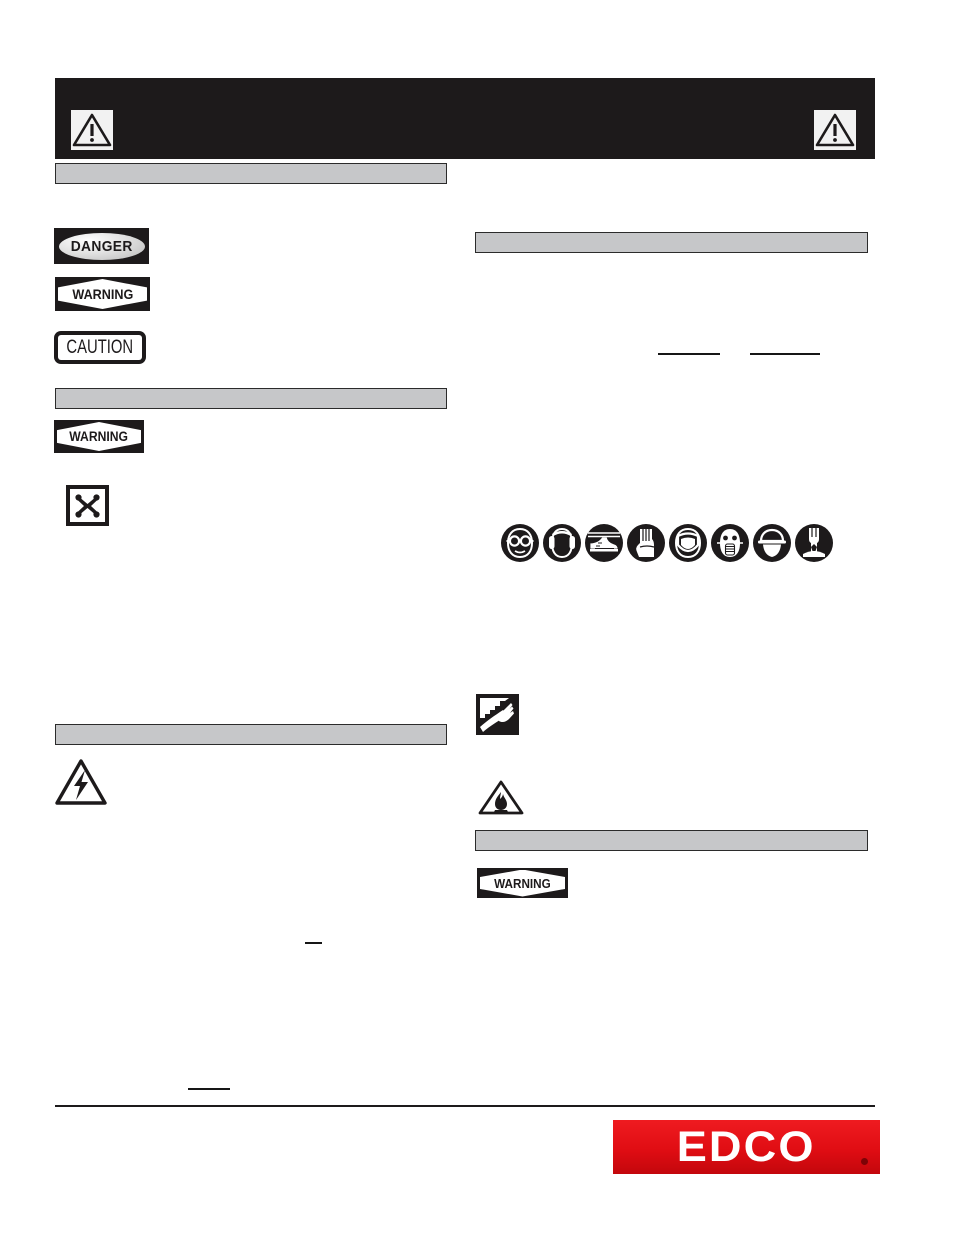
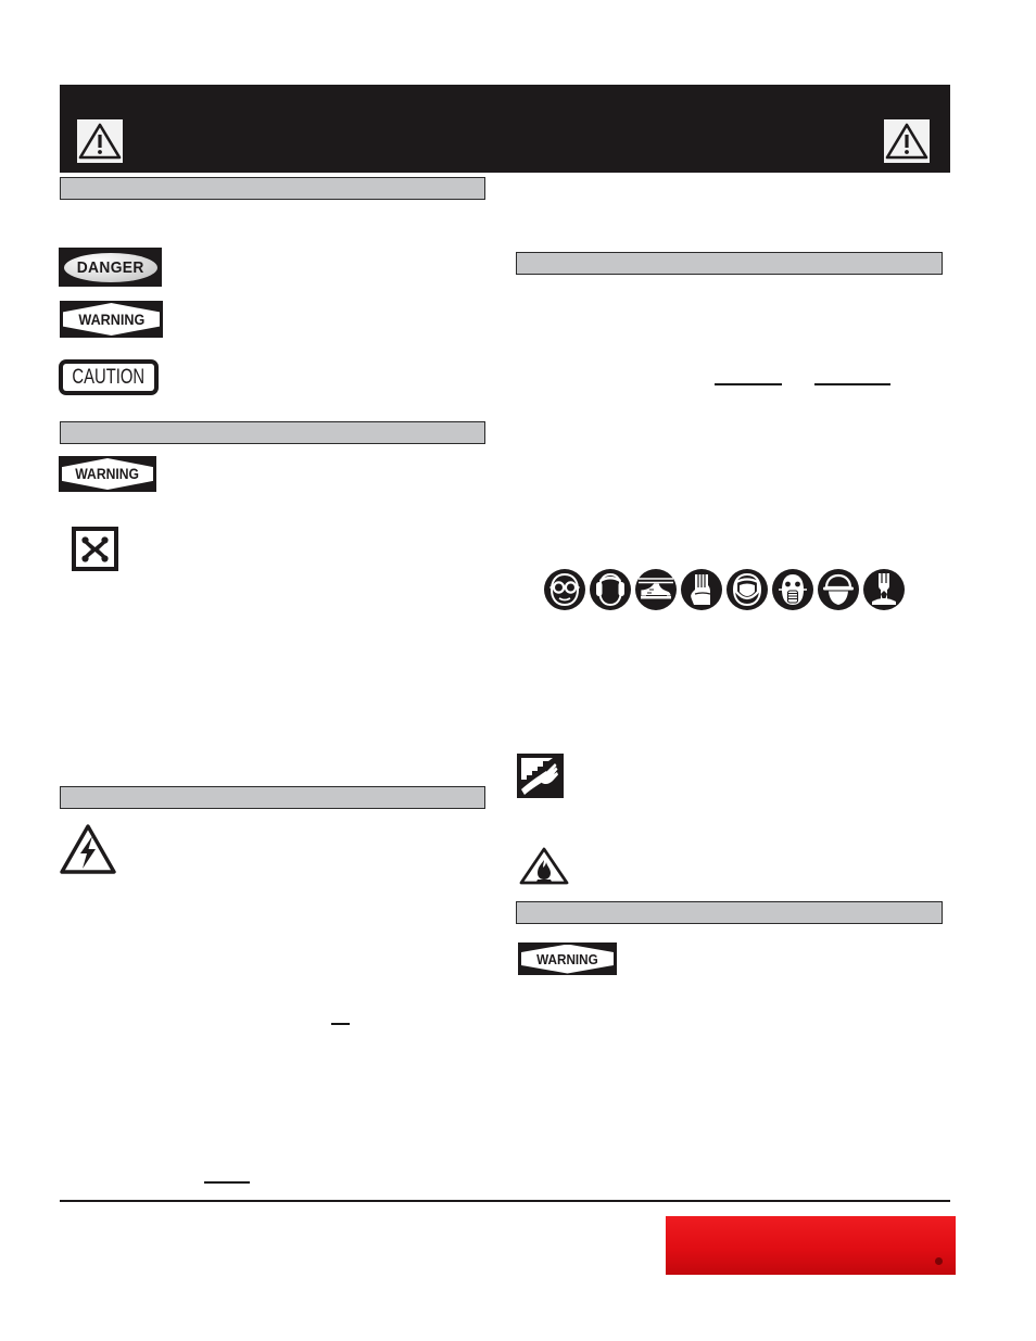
  DANGER
  WARNING
  CAUTION
  WARNING
  WARNING
- EDCO
